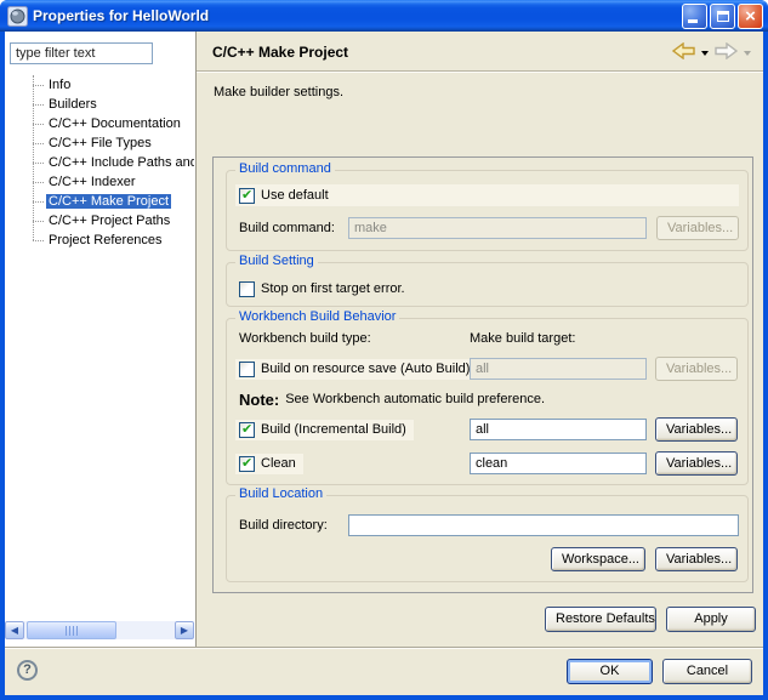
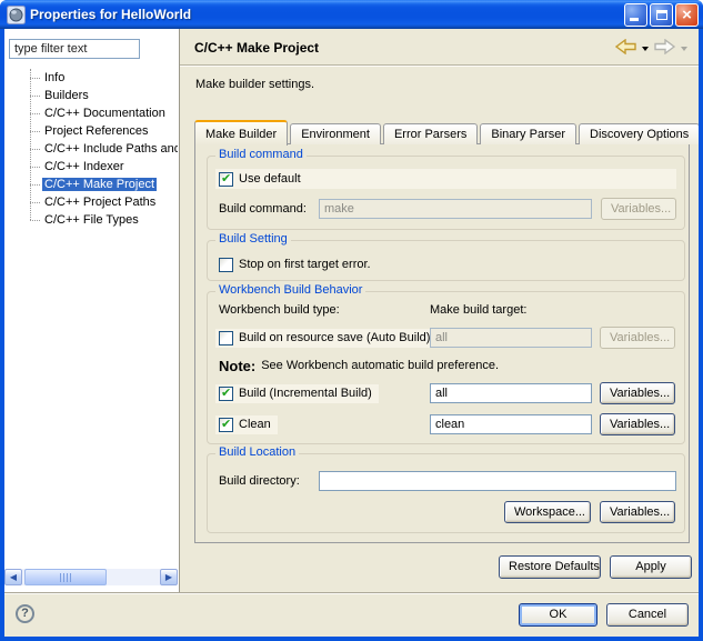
  Properties for HelloWorld
  type filter text
  Info
  Builders
  C/C++ Documentation
- C/C++ File Types
+ Project References
  C/C++ Include Paths and
  C/C++ Indexer
  C/C++ Make Project
  C/C++ Project Paths
- Project References
+ C/C++ File Types
  ◀
  ▶
  C/C++ Make Project
  Make builder settings.
+ Make Builder
+ Environment
+ Error Parsers
+ Binary Parser
+ Discovery Options
  Build command
  Use default
  Build command:
  make
  Variables...
  Build Setting
  Stop on first target error.
  Workbench Build Behavior
  Workbench build type:
  Make build target:
  Build on resource save (Auto Build)
  all
  Variables...
  Note:
  See Workbench automatic build preference.
  Build (Incremental Build)
  all
  Variables...
  Clean
  clean
  Variables...
  Build Location
  Build directory:
  Workspace...
  Variables...
  Restore Defaults
  Apply
  ?
  OK
  Cancel
